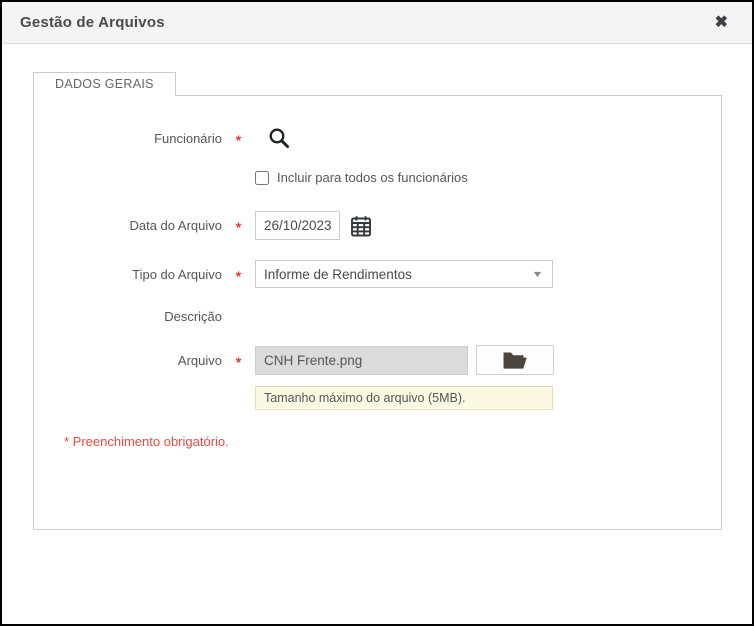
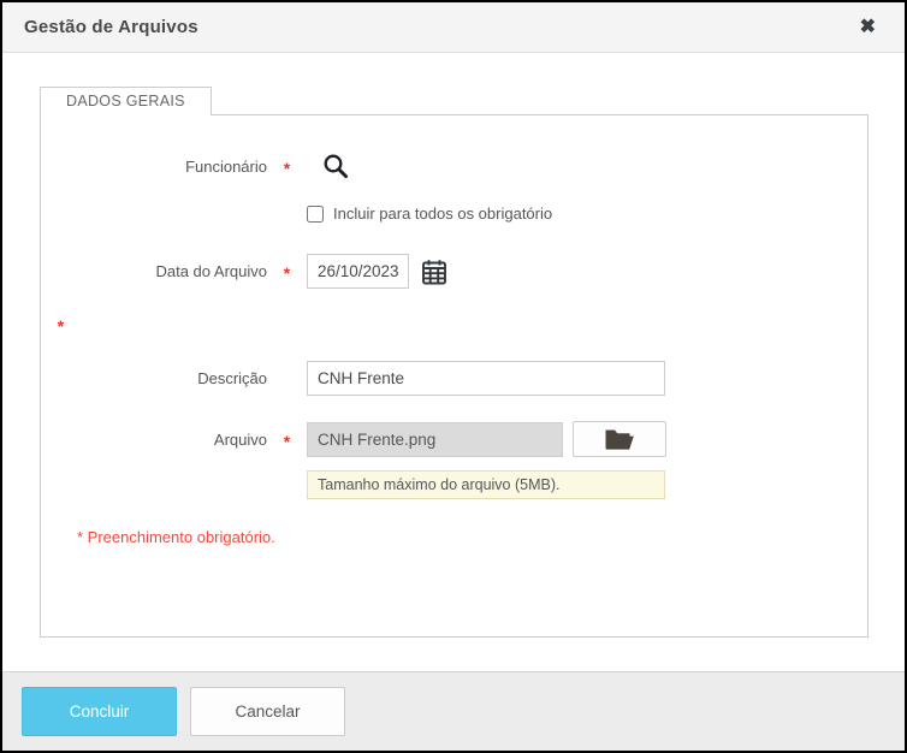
  Gestão de Arquivos
  ✖
  DADOS GERAIS
  Funcionário
  *
- Incluir para todos os funcionários
+ Incluir para todos os obrigatório
  Data do Arquivo
  *
  26/10/2023
- Tipo do Arquivo
  *
- Informe de Rendimentos
- ▼
  Descrição
+ CNH Frente
  Arquivo
  *
  CNH Frente.png
  Tamanho máximo do arquivo (5MB).
  * Preenchimento obrigatório.
+ Concluir
+ Cancelar
